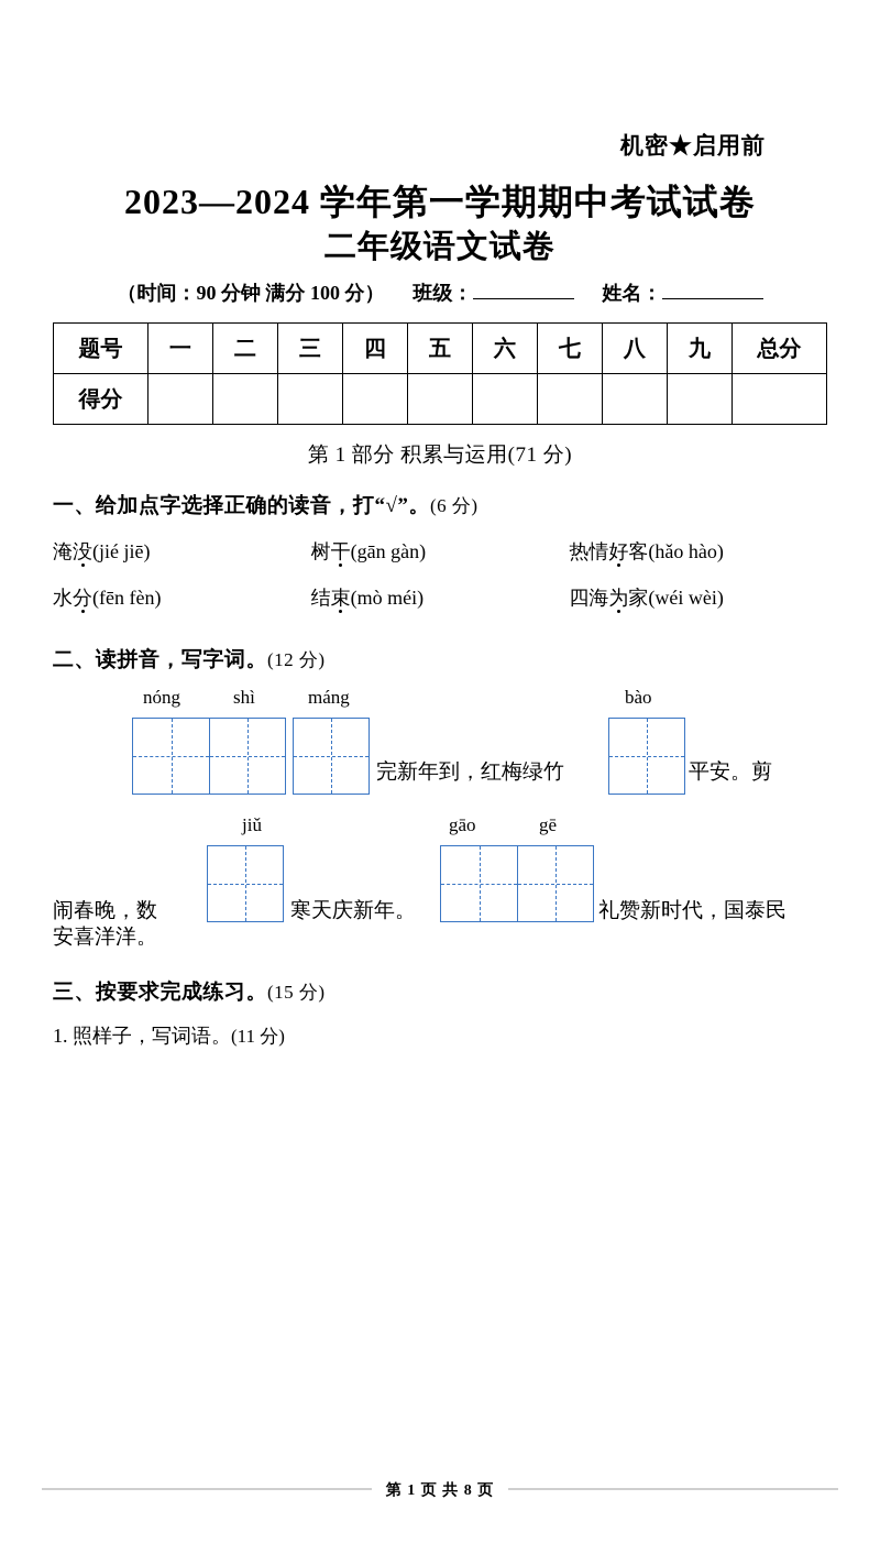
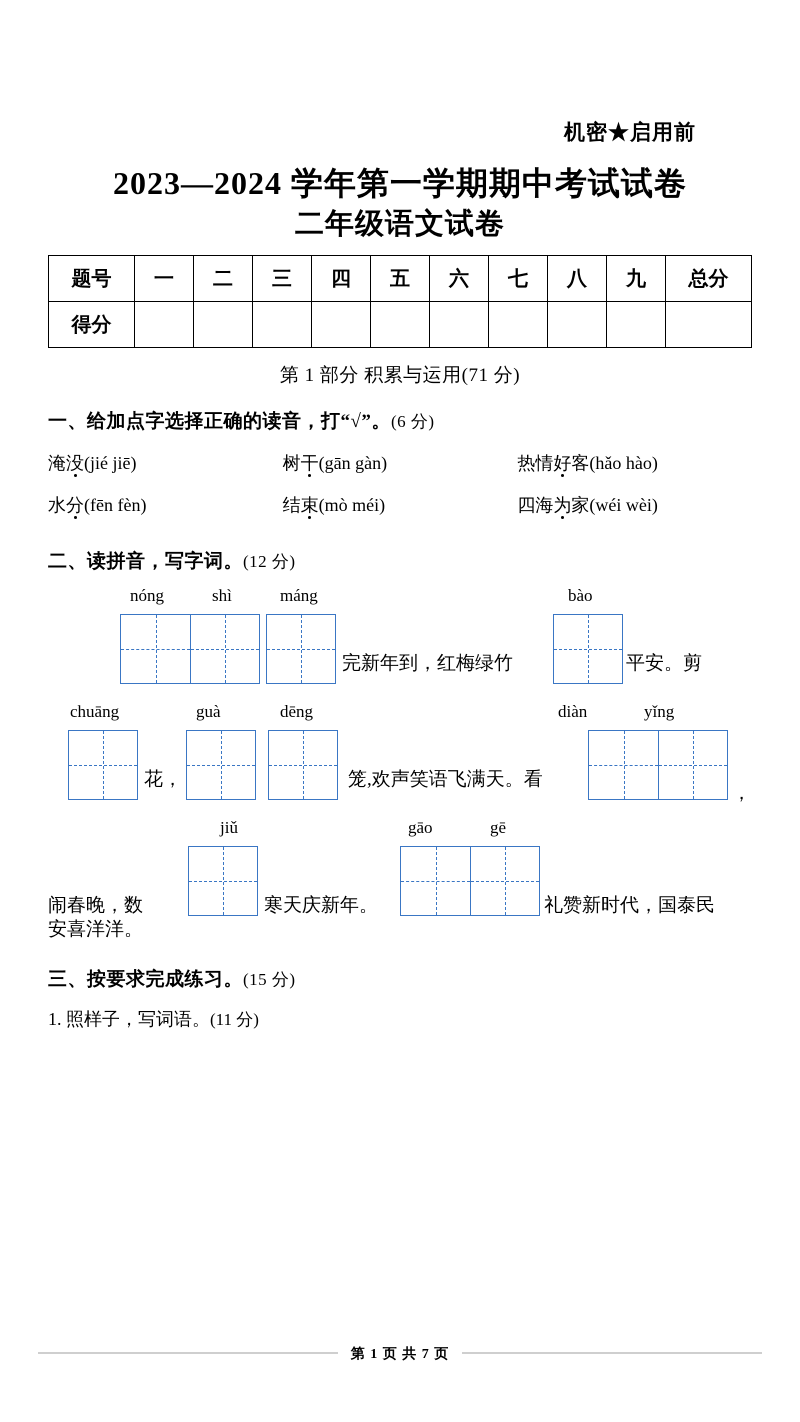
  机密★启用前
  2023—2024 学年第一学期期中考试试卷
  二年级语文试卷
- （时间：90 分钟 满分 100 分）
- 班级：
- 姓名：
  题号	一	二	三	四	五	六	七	八	九	总分
  得分
  第 1 部分 积累与运用(71 分)
  一、给加点字选择正确的读音，打“√”。(6 分)
  淹没(jié jiē)
  树干(gān gàn)
  热情好客(hǎo hào)
  水分(fēn fèn)
  结束(mò méi)
  四海为家(wéi wèi)
  二、读拼音，写字词。(12 分)
  nóng
  shì
  máng
  bào
  完新年到，红梅绿竹
  平安。剪
+ chuāng
+ guà
+ dēng
+ diàn
+ yǐng
+ 花，
+ 笼,欢声笑语飞满天。看
+ ，
  jiǔ
  gāo
  gē
  闹春晚，数
  寒天庆新年。
  礼赞新时代，国泰民
  安喜洋洋。
  三、按要求完成练习。(15 分)
  1. 照样子，写词语。(11 分)
- 第 1 页 共 8 页
+ 第 1 页 共 7 页
